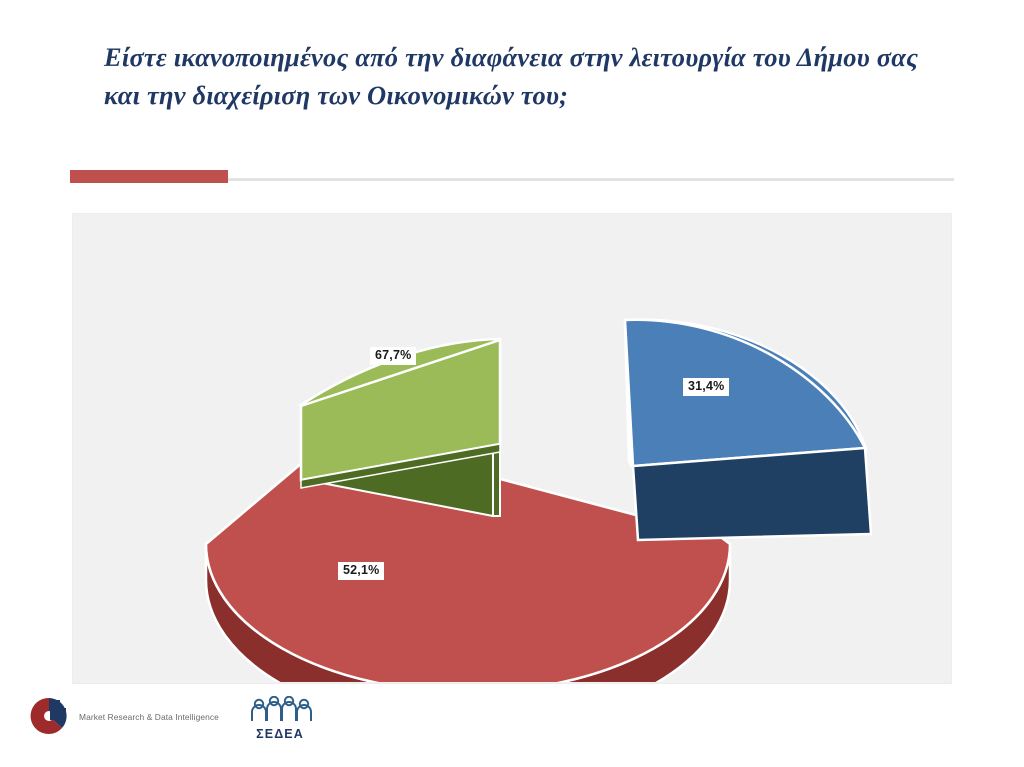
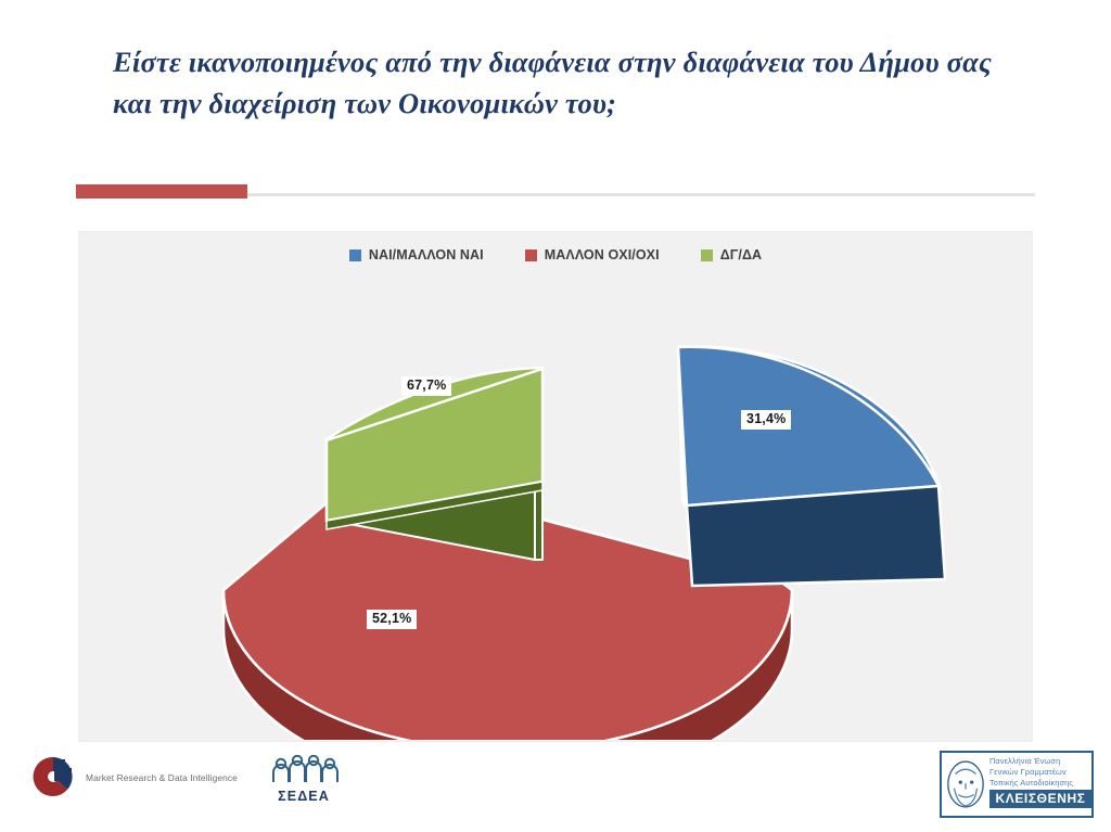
- Είστε ικανοποιημένος από την διαφάνεια στην λειτουργία του Δήμου σας και την διαχείριση των Οικονομικών του;
+ Είστε ικανοποιημένος από την διαφάνεια στην διαφάνεια του Δήμου σας και την διαχείριση των Οικονομικών του;
+ ΝΑΙ/ΜΑΛΛΟΝ ΝΑΙ
+ ΜΑΛΛΟΝ ΟΧΙ/ΟΧΙ
+ ΔΓ/ΔΑ
  67,7%
  31,4%
  52,1%
  Market Research & Data Intelligence
  ΣΕΔΕΑ
+ Πανελλήνια Ένωση
+ Γενικών Γραμματέων
+ Τοπικής Αυτοδιοίκησης
+ ΚΛΕΙΣΘΕΝΗΣ
